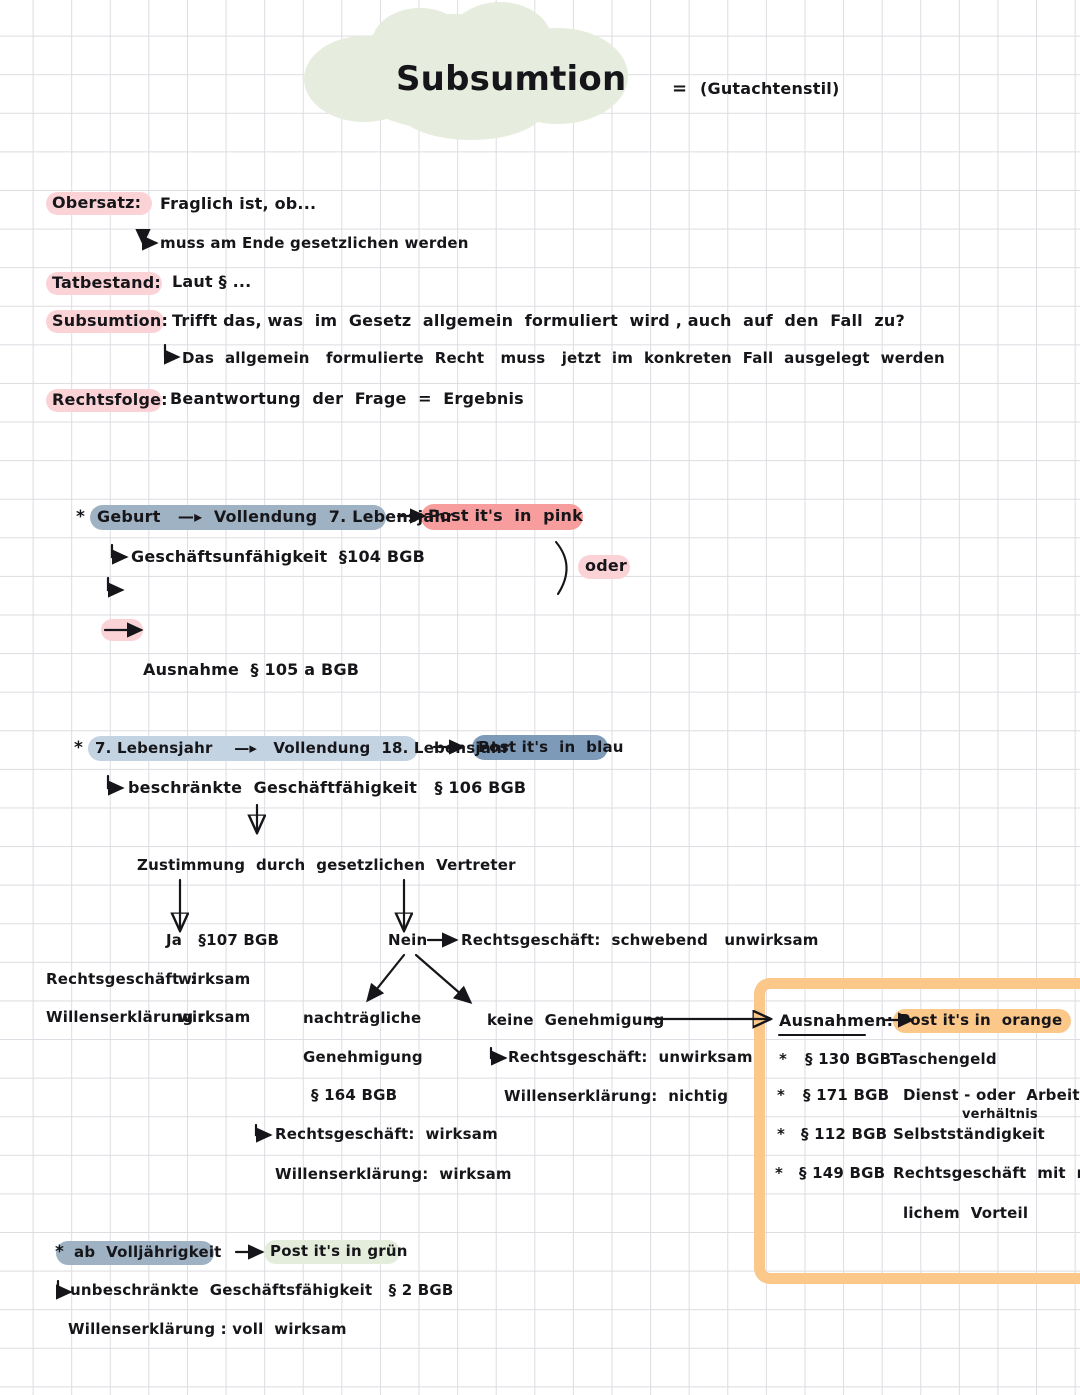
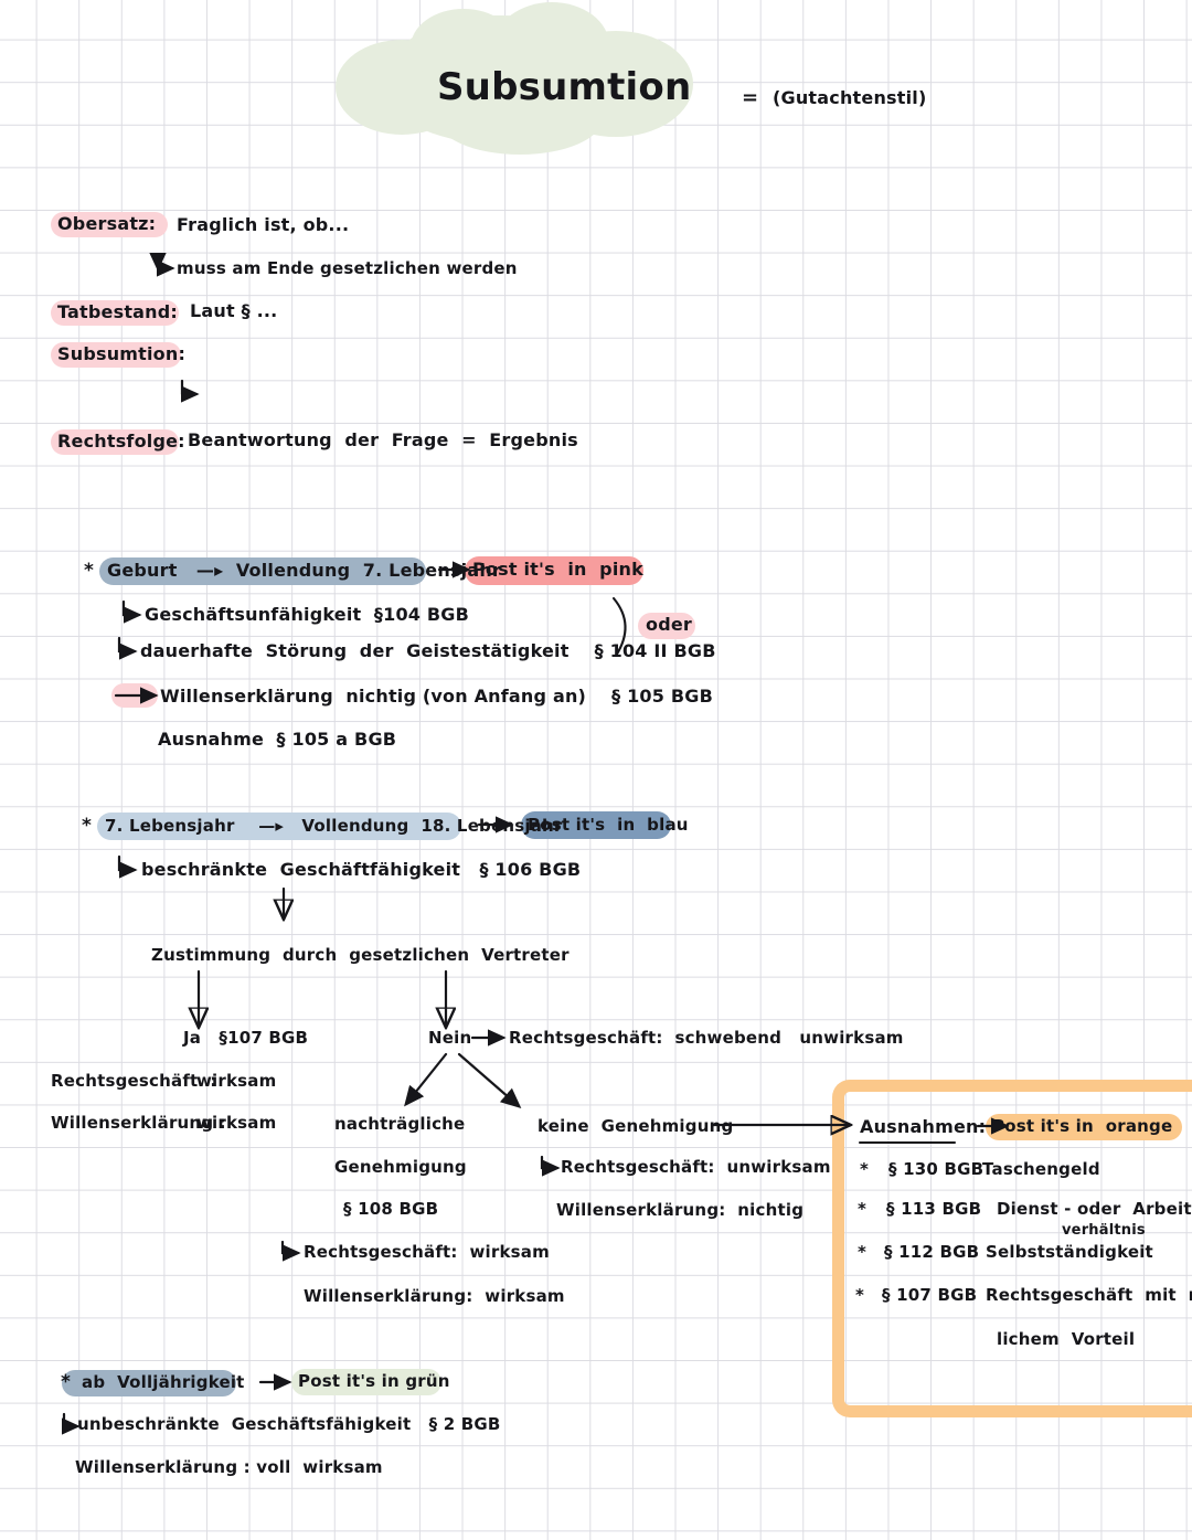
  Subsumtion
  =
  (Gutachtenstil)
  Obersatz:
  Fraglich ist, ob...
  muss am Ende gesetzlichen werden
  Tatbestand:
  Laut § ...
  Subsumtion:
- Trifft das, was im Gesetz allgemein formuliert wird , auch auf den Fall zu?
- Das allgemein formulierte Recht muss jetzt im konkreten Fall ausgelegt werden
  Rechtsfolge:
  Beantwortung der Frage = Ergebnis
  *
  Geburt —▸ Vollendung 7. Lebeahr
  Post it's in pink
  Geschäftsunfähigkeit §104 BGB
+ dauerhafte Störung der Geistestätigkeit § 104 II BGB
  oder
+ Willenserklärung nichtig (von Anfang an) § 105 BGB
  Ausnahme § 105 a BGB
  *
  7. Lebensjahr —▸ Vollendung 18. Lesjahr
  Post it's in blau
  beschränkte Geschäftfähigkeit § 106 BGB
  Zustimmung durch gesetzlichen Vertreter
  Ja §107 BGB
  Rechtsgeschäft :
  wirksam
  Willenserklärung :
  wirksam
  Nein
  Rechtsgeschäft: schwebend unwirksam
  nachträgliche
  Genehmigung
- § 164 BGB
+ § 108 BGB
  Rechtsgeschäft: wirksam
  Willenserklärung: wirksam
  keine Genehmigu
  Rechtsgeschäft: unwirksam
  Willenserklärung: nichtig
  Ausnahmen
  ost it's in orange
  *
  § 130 BGB
  Taschengeld
  *
- § 171 BGB
+ § 113 BGB
  Dienst - oder Arbeit
  verhältnis
  *
  § 112 BGB
  Selbstständigkeit
  *
- § 149 BGB
+ § 107 BGB
  Rechtsgeschäft mit
  lichem Vorteil
  *
  ab Volljährigkeit
  Post it's in grün
  unbeschränkte Geschäftsfähigkeit § 2 BGB
  Willenserklärung : voll wirksam
